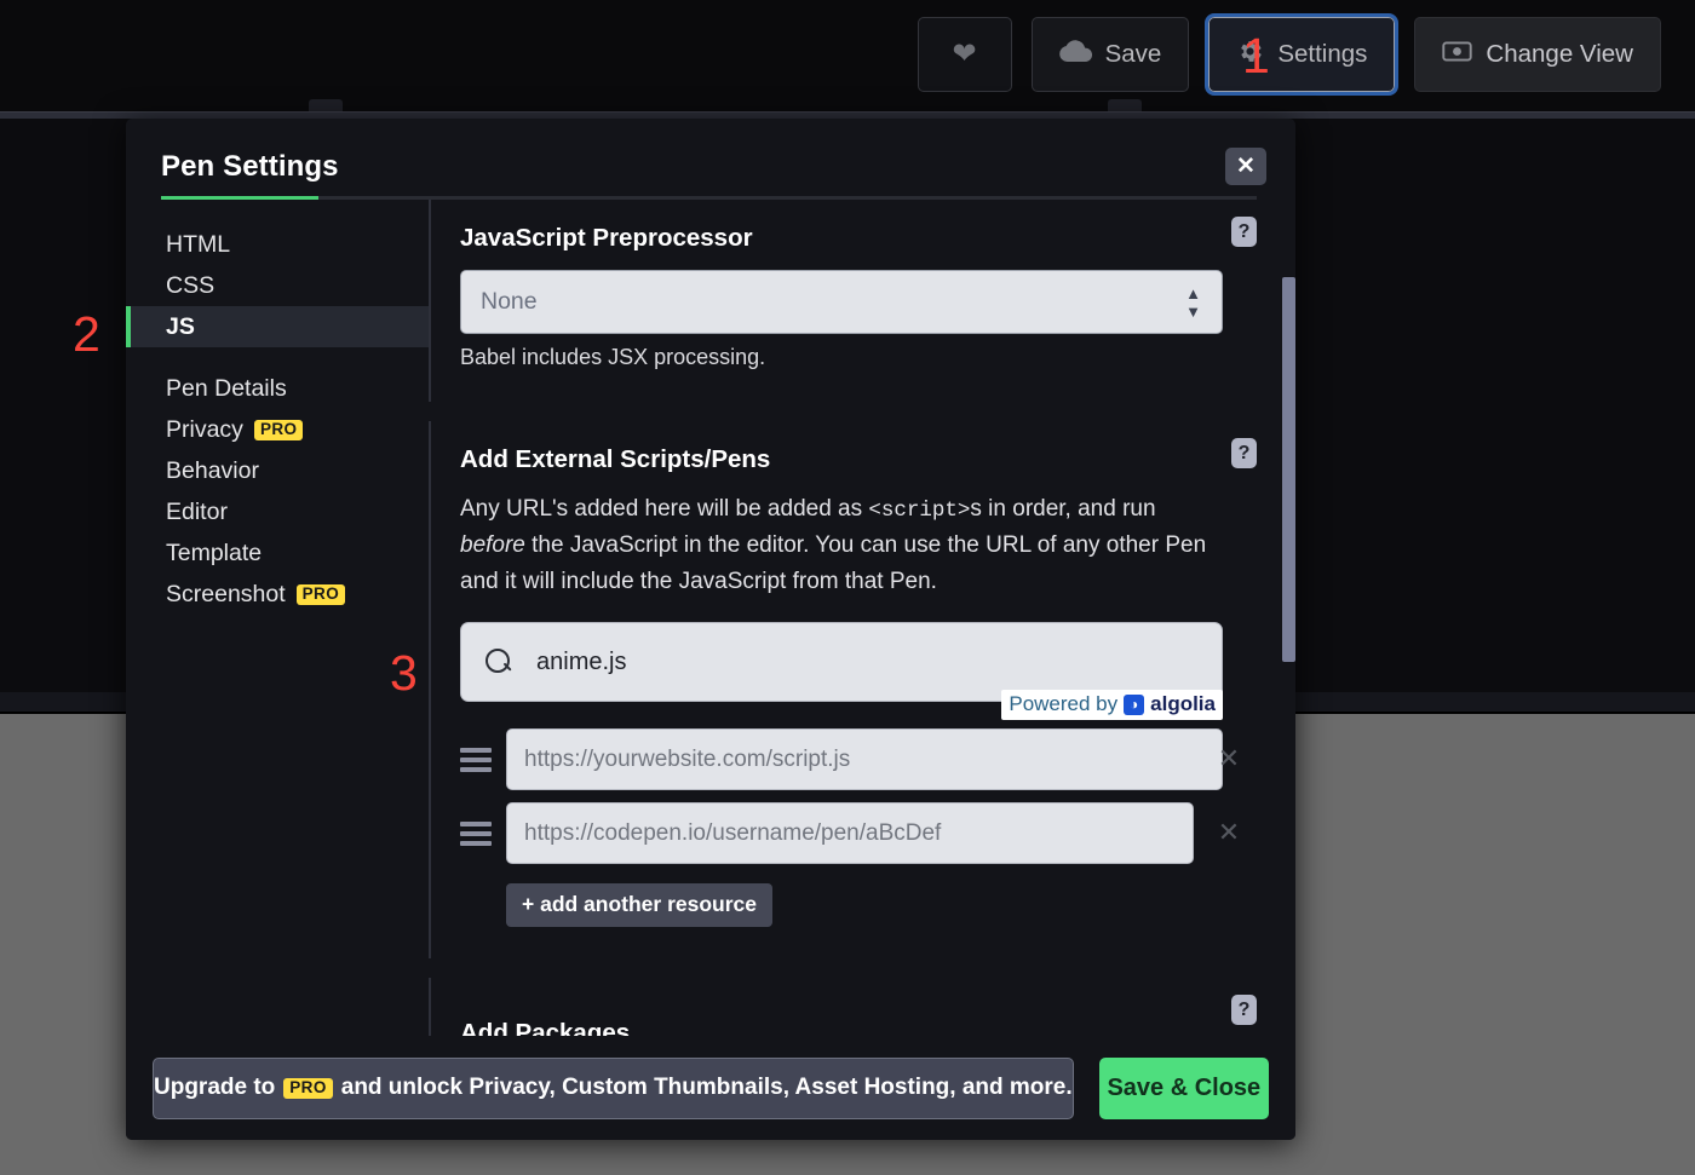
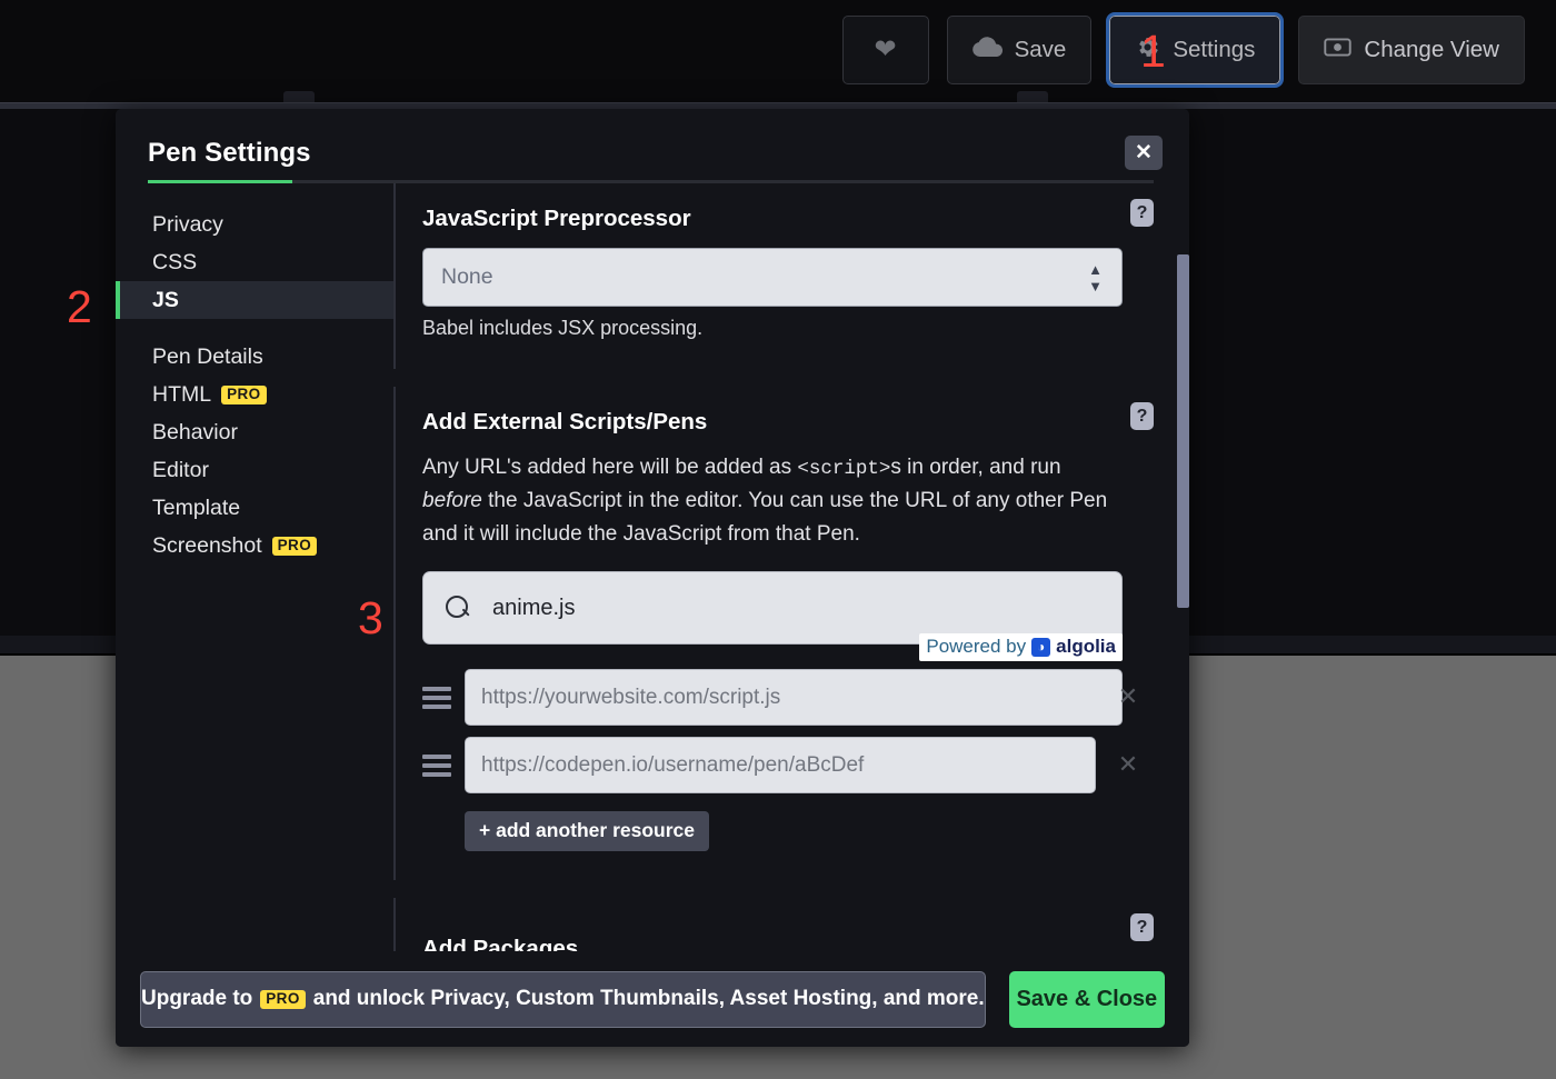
  ❤
  Save
  Settings
  Change View
  1
  2
  3
  Pen Settings
  ✕
- HTML
+ Privacy
  CSS
  JS
  Pen Details
- Privacy
+ HTML
  PRO
  Behavior
  Editor
  Template
  Screenshot
  PRO
  ?
  JavaScript Preprocessor
  None
  ▲
  ▼
  Babel includes JSX processing.
  ?
  Add External Scripts/Pens
  Any URL's added here will be added as <script>s in order, and run before the JavaScript in the editor. You can use the URL of any other Pen and it will include the JavaScript from that Pen.
  anime.js
  Powered by
  ◑
  algolia
  https://yourwebsite.com/script.js
  ✕
  https://codepen.io/username/pen/aBcDef
  ✕
  + add another resource
  ?
  Add Packages
  Upgrade to
  PRO
  and unlock Privacy, Custom Thumbnails, Asset Hosting, and more.
  Save & Close
